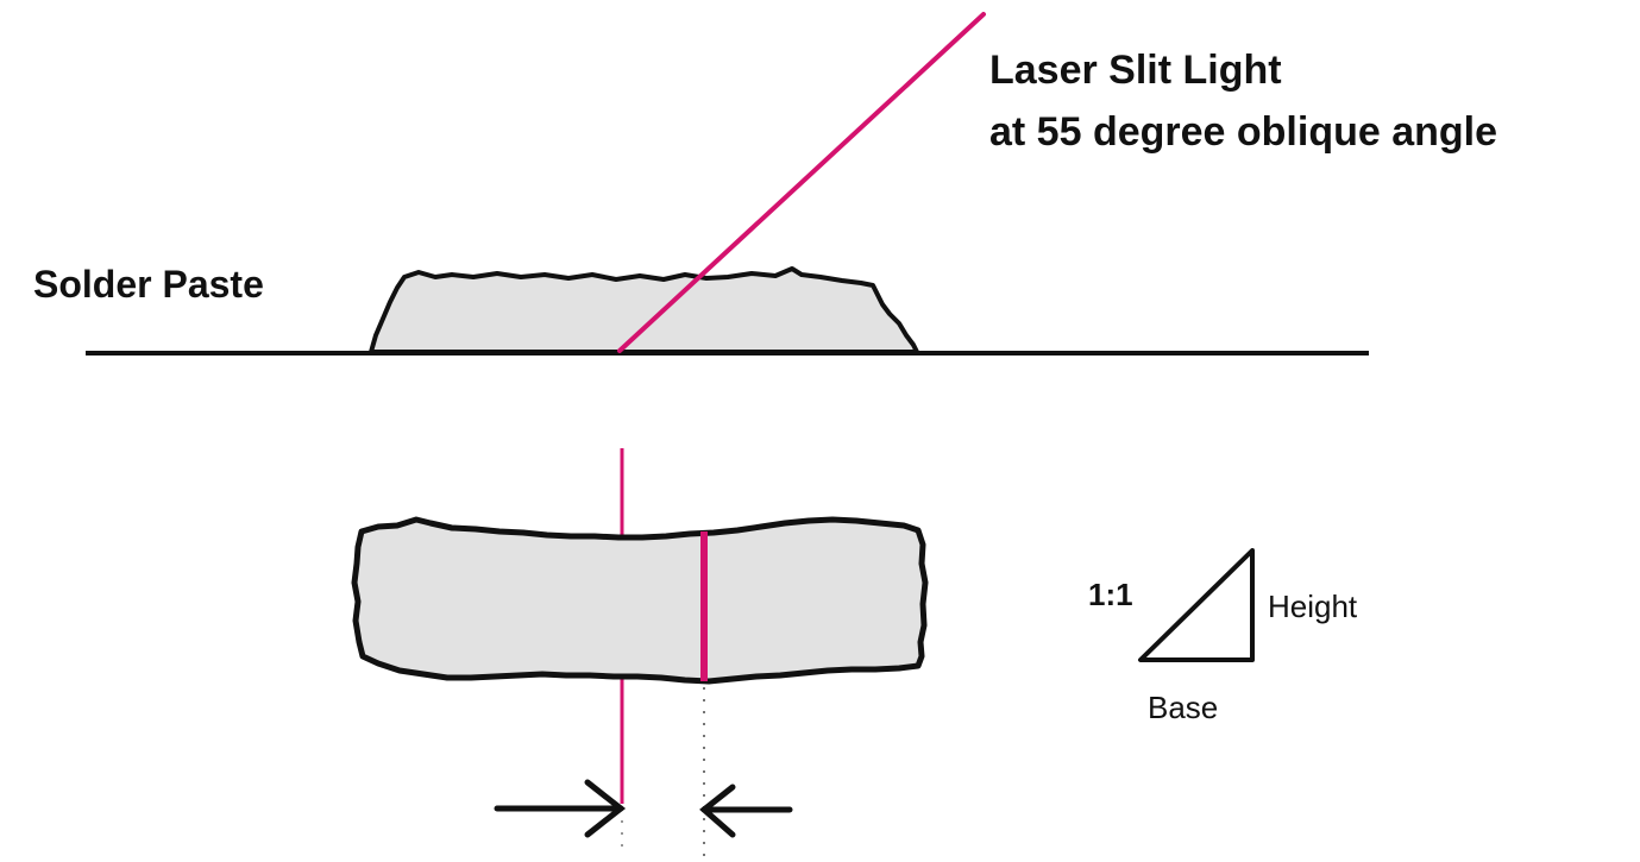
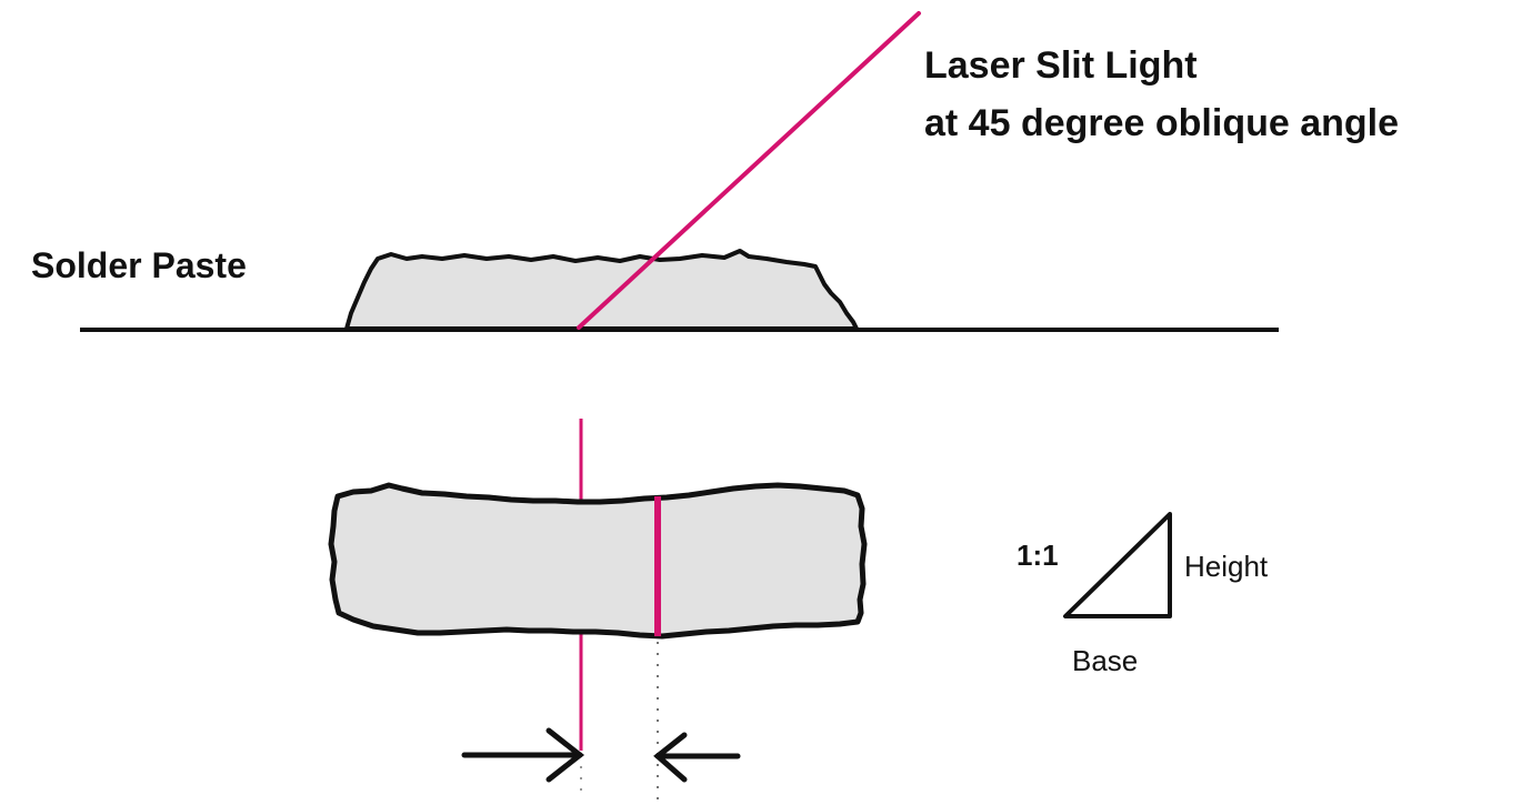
  Laser Slit Light
- at 55 degree oblique angle
+ at 45 degree oblique angle
  Solder Paste
  1:1
  Height
  Base
